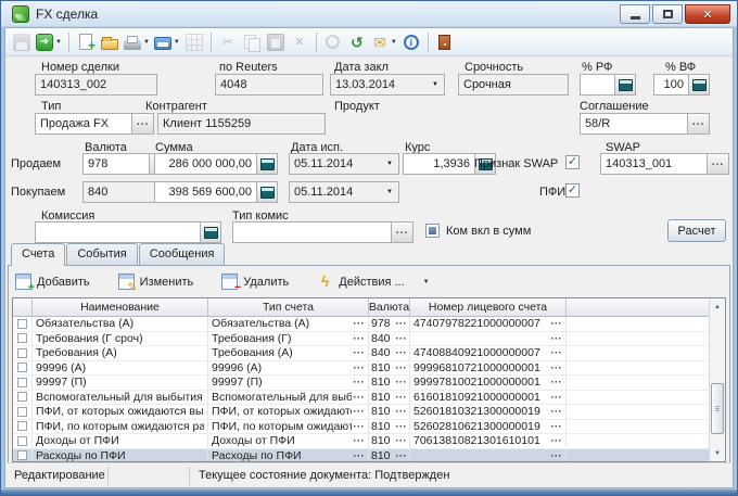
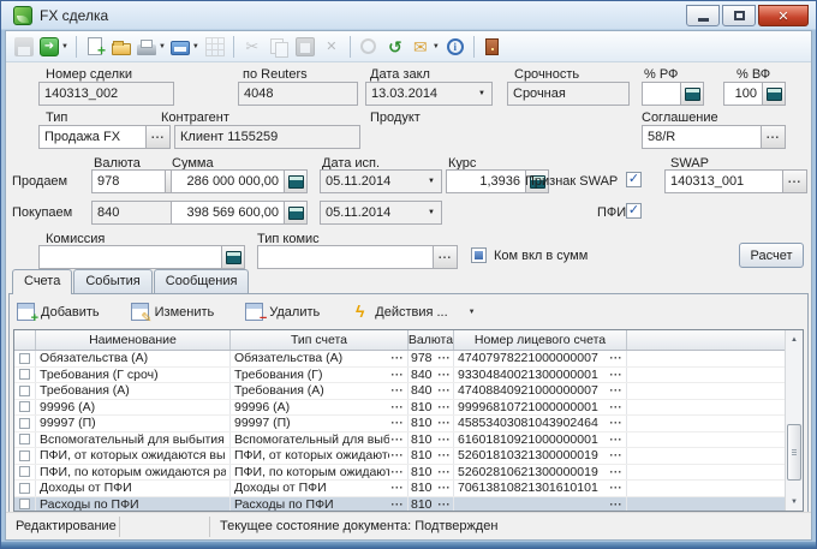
  FX сделка
  ✕
  ➜
  ✂
  ✕
  ↺
  ✉
  i
  Номер сделки
  по Reuters
  Дата закл
  Срочность
  % РФ
  % ВФ
  140313_002
  4048
  13.03.2014
  Срочная
  100
  Тип
  Контрагент
  Продукт
  Соглашение
  Продажа FX
  ...
  Клиент 1155259
  58/R
  ...
  Валюта
  Сумма
  Дата исп.
  Курс
  SWAP
  Продаем
  978
  286 000 000,00
  05.11.2014
  1,3936
  Признак SWAP
  ✓
  140313_001
  ...
  Покупаем
  840
  398 569 600,00
  05.11.2014
  ПФИ
  ✓
  Комиссия
  Тип комис
  ...
  Ком вкл в сумм
  Расчет
  Счета
  События
  Сообщения
  +
  Добавить
  ✎
  Изменить
  −
  Удалить
  ϟ
  Действия ...
  Наименование
  Тип счета
  Валюта
  Номер лицевого счета
  Обязательства (А)
  Обязательства (А)
  ···
  978
  ···
  47407978221000000007
  ···
  Требования (Г сроч)
  Требования (Г)
  ···
  840
  ···
+ 93304840021300000001
  ···
  Требования (А)
  Требования (А)
  ···
  840
  ···
  47408840921000000007
  ···
  99996 (А)
  99996 (А)
  ···
  810
  ···
  99996810721000000001
  ···
  99997 (П)
  99997 (П)
  ···
  810
  ···
- 99997810021000000001
+ 45853403081043902464
  ···
  Вспомогательный для выбытия
  Вспомогательный для выб
  ···
  810
  ···
  61601810921000000001
  ···
  ПФИ, от которых ожидаются вы
  ПФИ, от которых ожидают
  ···
  810
  ···
  52601810321300000019
  ···
  ПФИ, по которым ожидаются ра
  ПФИ, по которым ожидают
  ···
  810
  ···
  52602810621300000019
  ···
  Доходы от ПФИ
  Доходы от ПФИ
  ···
  810
  ···
  70613810821301610101
  ···
  Расходы по ПФИ
  Расходы по ПФИ
  ···
  810
  ···
  ···
  Редактирование
  Текущее состояние документа: Подтвержден
